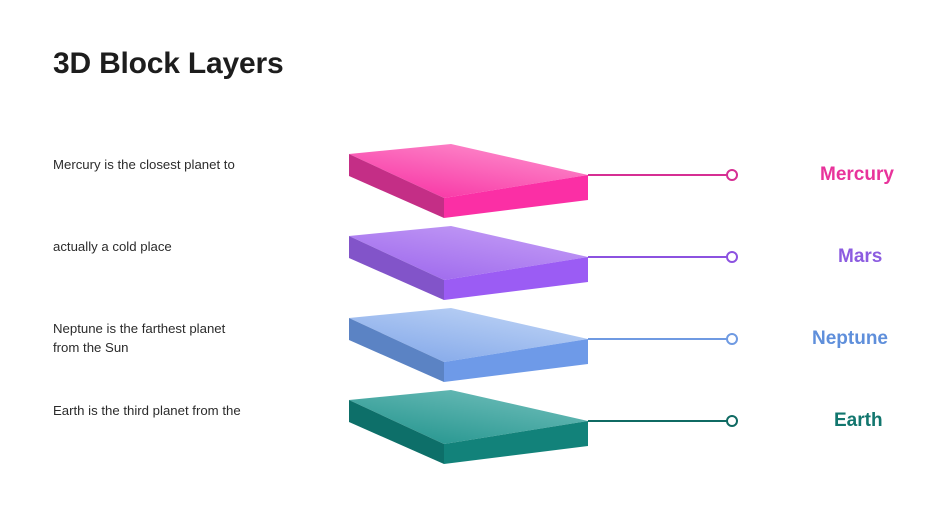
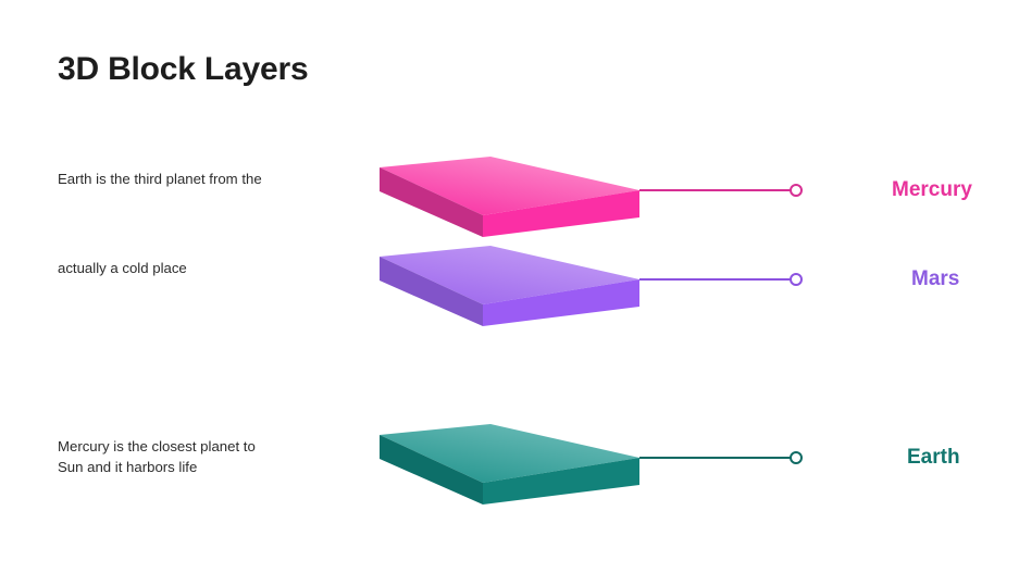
  3D Block Layers
- Mercury is the closest planet to
+ Earth is the third planet from the
  Mercury
  actually a cold place
  Mars
- Neptune is the farthest planet
- from the Sun
- Neptune
- Earth is the third planet from the
+ Mercury is the closest planet to
+ Sun and it harbors life
  Earth
